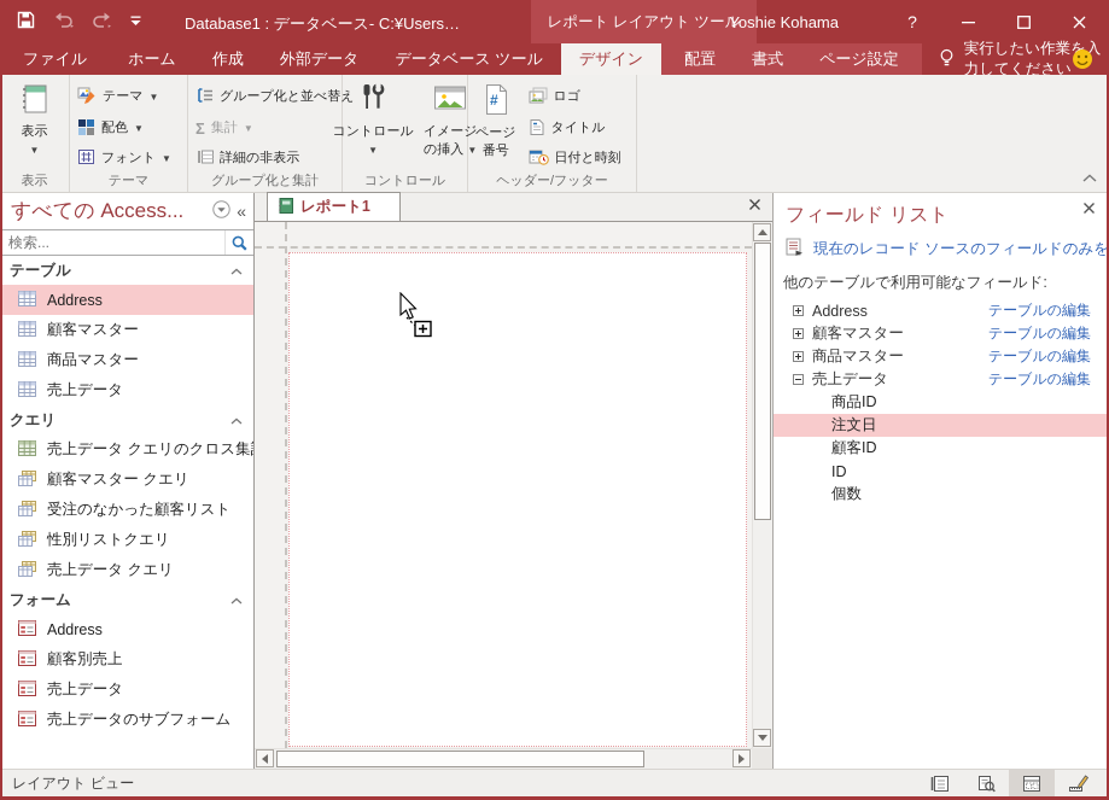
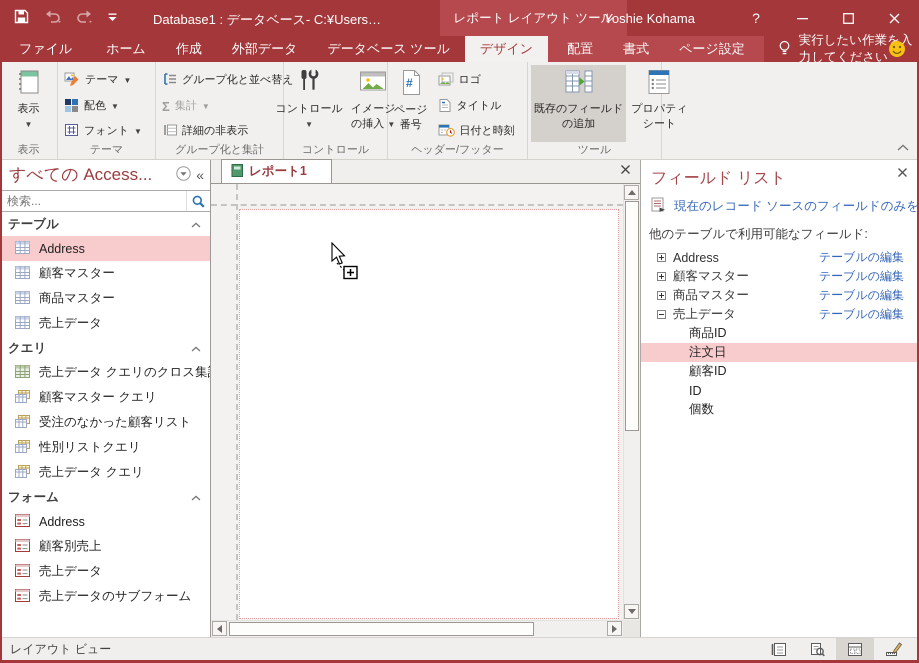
  Database1 : データベース- C:¥Users…
  レポート レイアウト ツール
  Yoshie Kohama
  ?
  ファイル
  ホーム
  作成
  外部データ
  データベース ツール
  デザイン
  配置
  書式
  ページ設定
  実行したい作業を入力してください
  表示
  ▼
  表示
  テーマ
  ▼
  配色
  ▼
  フォント
  ▼
  テーマ
  グループ化と並べ替え
  Σ
  集計
  ▼
  詳細の非表示
  グループ化と集計
  コントロール
  ▼
  イメージ
  の挿入 ▼
  コントロール
  #
  ページ
  番号
  ロゴ
  タイトル
  日付と時刻
  ヘッダー/フッター
+ 既存のフィールド
+ の追加
+ プロパティ
+ シート
+ ツール
  すべての Access...
  «
  検索...
  テーブル
  Address
  顧客マスター
  商品マスター
  売上データ
  クエリ
  売上データ クエリのクロス集
  顧客マスター クエリ
  受注のなかった顧客リスト
  性別リストクエリ
  売上データ クエリ
  フォーム
  Address
  顧客別売上
  売上データ
  売上データのサブフォーム
  レポート1
  フィールド リスト
  現在のレコード ソースのフィールドのみを
  他のテーブルで利用可能なフィールド:
  Address
  テーブルの編集
  顧客マスター
  テーブルの編集
  商品マスター
  テーブルの編集
  売上データ
  テーブルの編集
  商品ID
  注文日
  顧客ID
  ID
  個数
  レイアウト ビュー
